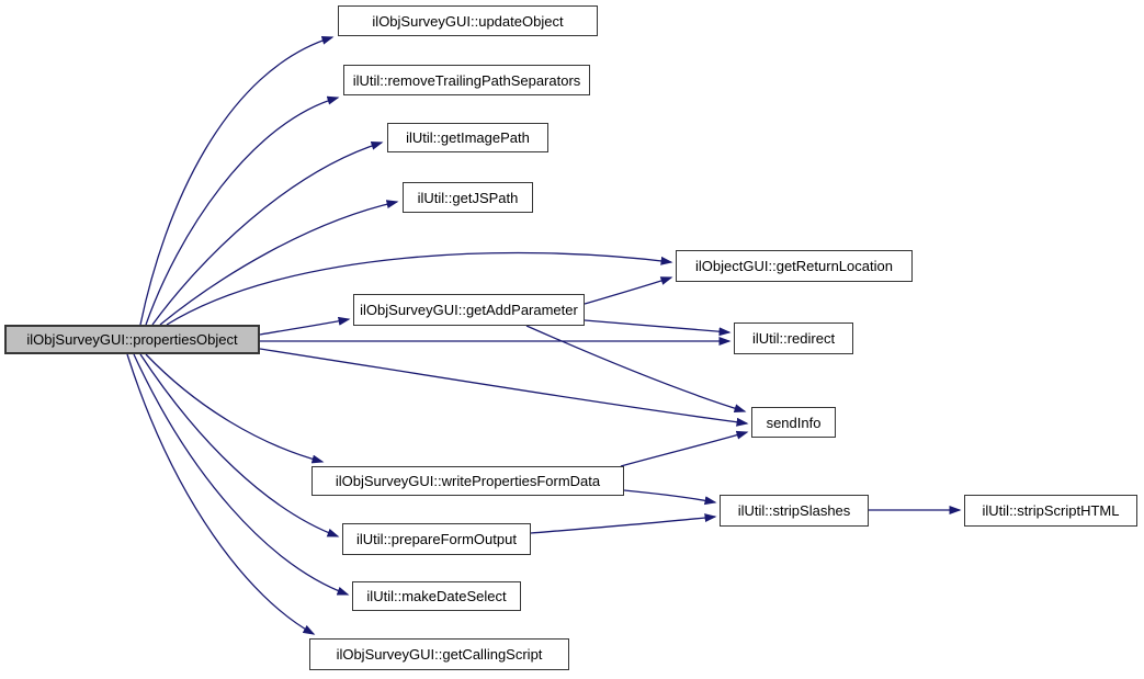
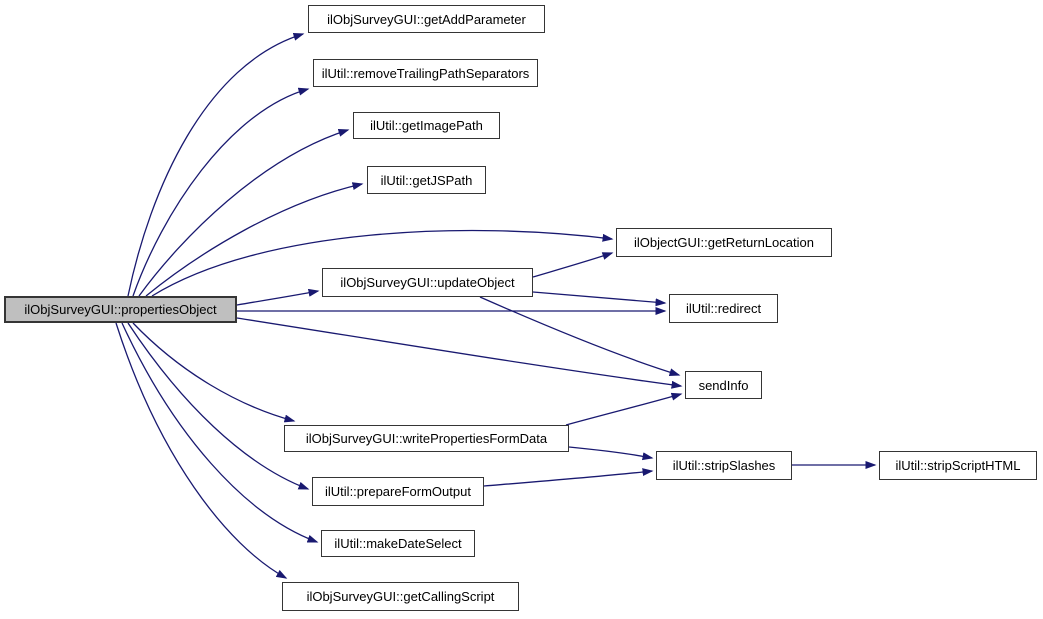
  ilObjSurveyGUI::propertiesObject
- ilObjSurveyGUI::updateObject
+ ilObjSurveyGUI::getAddParameter
  ilUtil::removeTrailingPathSeparators
  ilUtil::getImagePath
  ilUtil::getJSPath
  ilObjectGUI::getReturnLocation
- ilObjSurveyGUI::getAddParameter
+ ilObjSurveyGUI::updateObject
  ilUtil::redirect
  sendInfo
  ilObjSurveyGUI::writePropertiesFormData
  ilUtil::prepareFormOutput
  ilUtil::makeDateSelect
  ilObjSurveyGUI::getCallingScript
  ilUtil::stripSlashes
  ilUtil::stripScriptHTML
